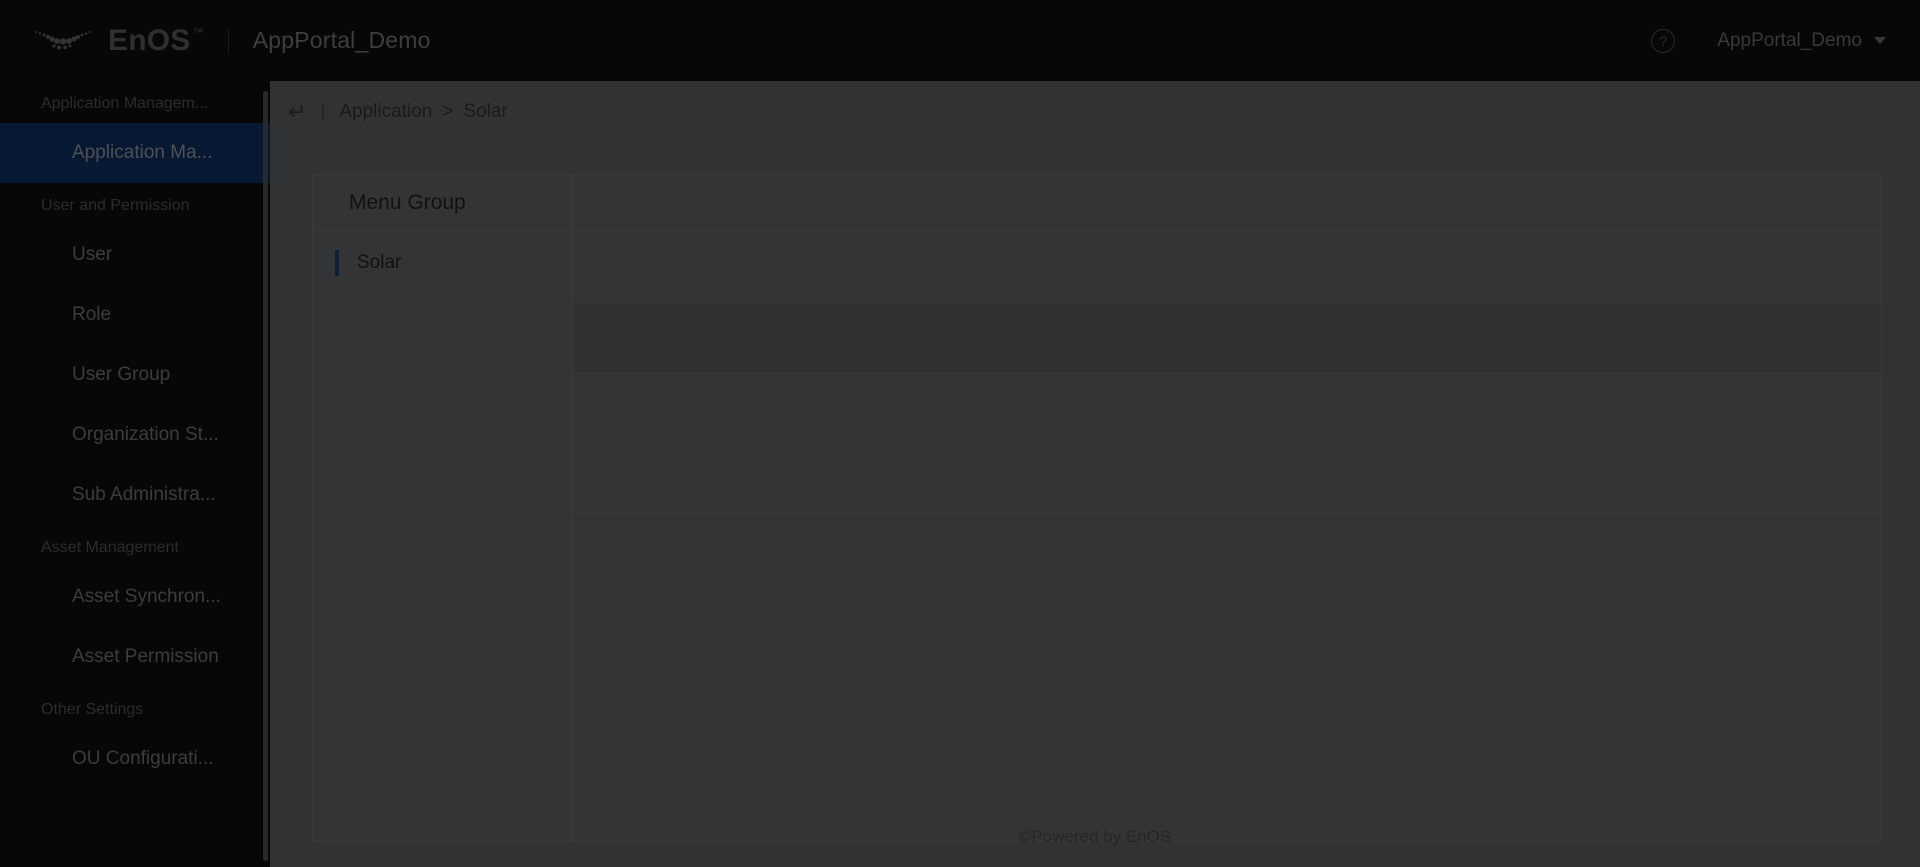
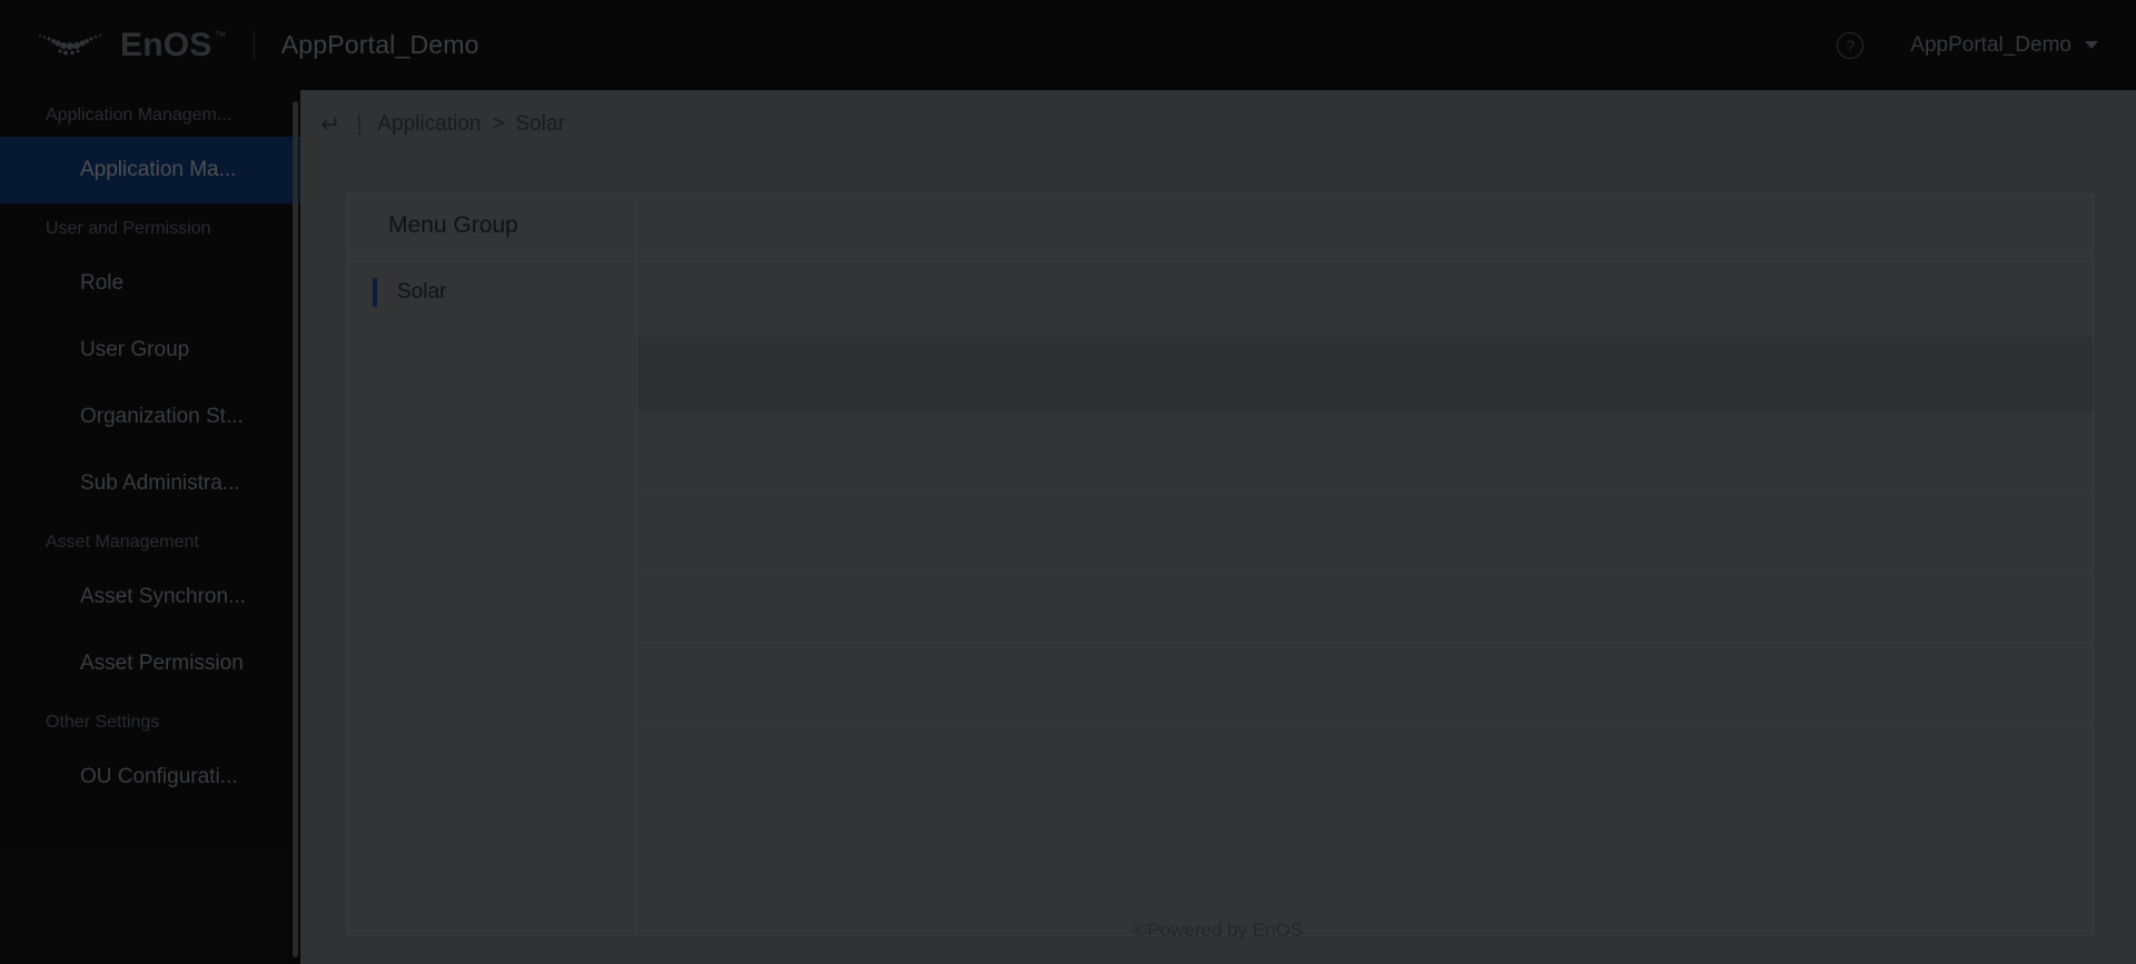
  EnOS
  ™
  AppPortal_Demo
  ?
  AppPortal_Demo
  Application Managem...
  Application Ma...
  User and Permission
- User
  Role
  User Group
  Organization St...
  Sub Administra...
  Asset Management
  Asset Synchron...
  Asset Permission
  Other Settings
  OU Configurati...
  Application
  >
  Solar
  Menu Group
  Solar
